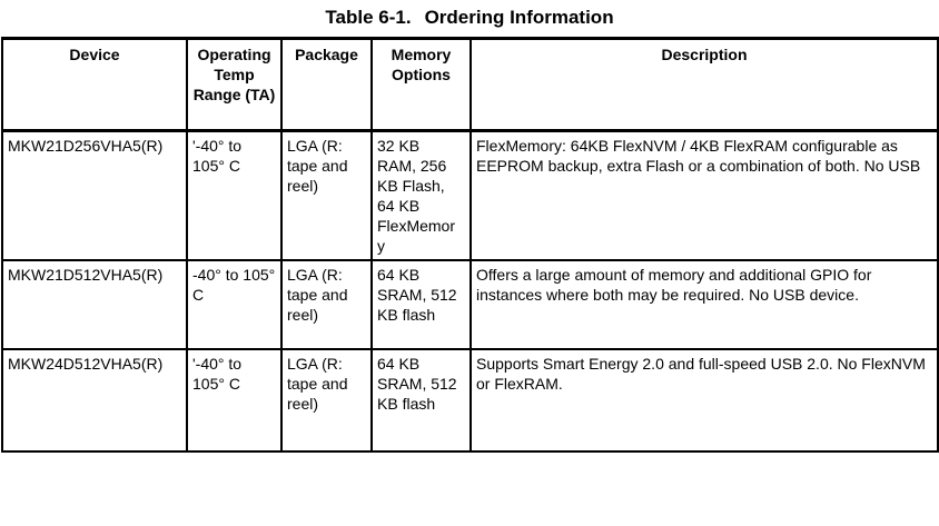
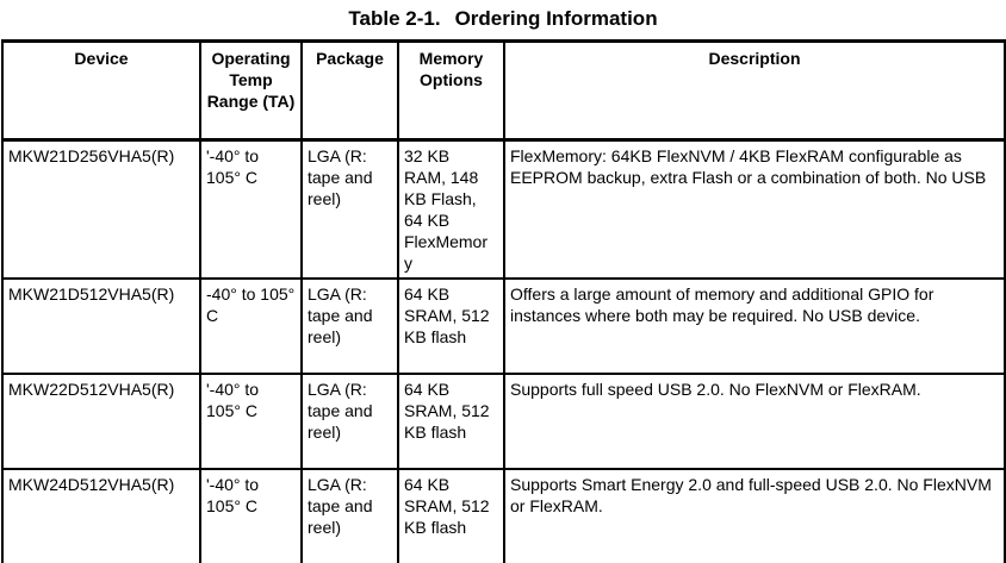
- Table 6-1. Ordering Information
+ Table 2-1. Ordering Information
  Device	Operating Temp Range (TA)	Package	Memory Options	Description
- MKW21D256VHA5(R)	'-40° to 105° C	LGA (R: tape and reel)	32 KB RAM, 256 KB Flash, 64 KB FlexMemory	FlexMemory: 64KB FlexNVM / 4KB FlexRAM configurable as EEPROM backup, extra Flash or a combination of both. No USB
+ MKW21D256VHA5(R)	'-40° to 105° C	LGA (R: tape and reel)	32 KB RAM, 148 KB Flash, 64 KB FlexMemory	FlexMemory: 64KB FlexNVM / 4KB FlexRAM configurable as EEPROM backup, extra Flash or a combination of both. No USB
  MKW21D512VHA5(R)	-40° to 105° C	LGA (R: tape and reel)	64 KB SRAM, 512 KB flash	Offers a large amount of memory and additional GPIO for instances where both may be required. No USB device.
+ MKW22D512VHA5(R)	'-40° to 105° C	LGA (R: tape and reel)	64 KB SRAM, 512 KB flash	Supports full speed USB 2.0. No FlexNVM or FlexRAM.
  MKW24D512VHA5(R)	'-40° to 105° C	LGA (R: tape and reel)	64 KB SRAM, 512 KB flash	Supports Smart Energy 2.0 and full-speed USB 2.0. No FlexNVM or FlexRAM.
